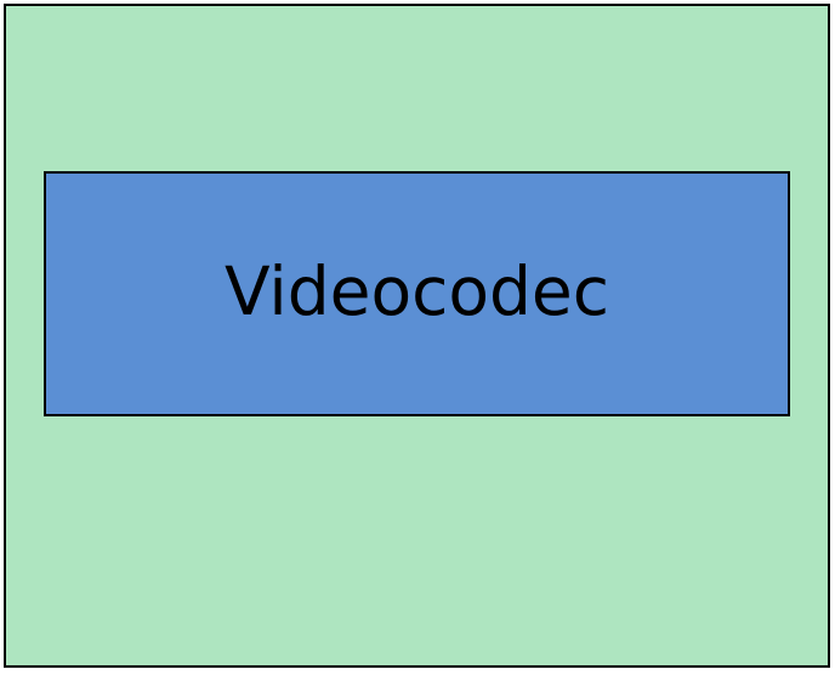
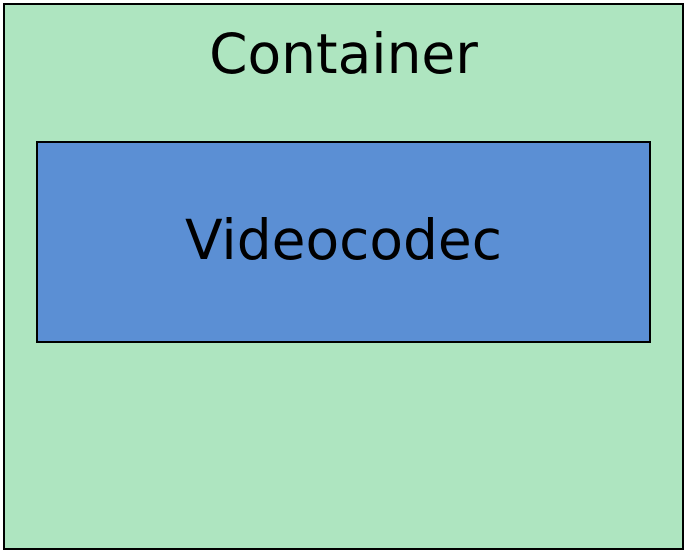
+ Container
  Videocodec
